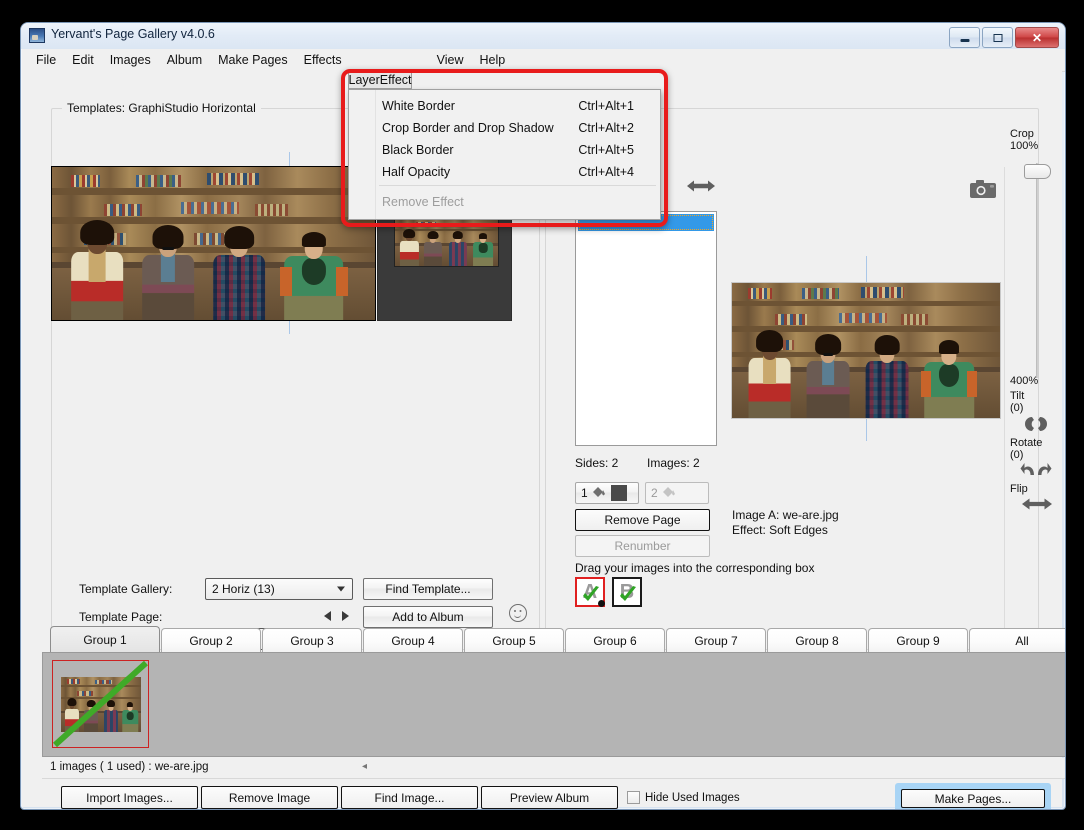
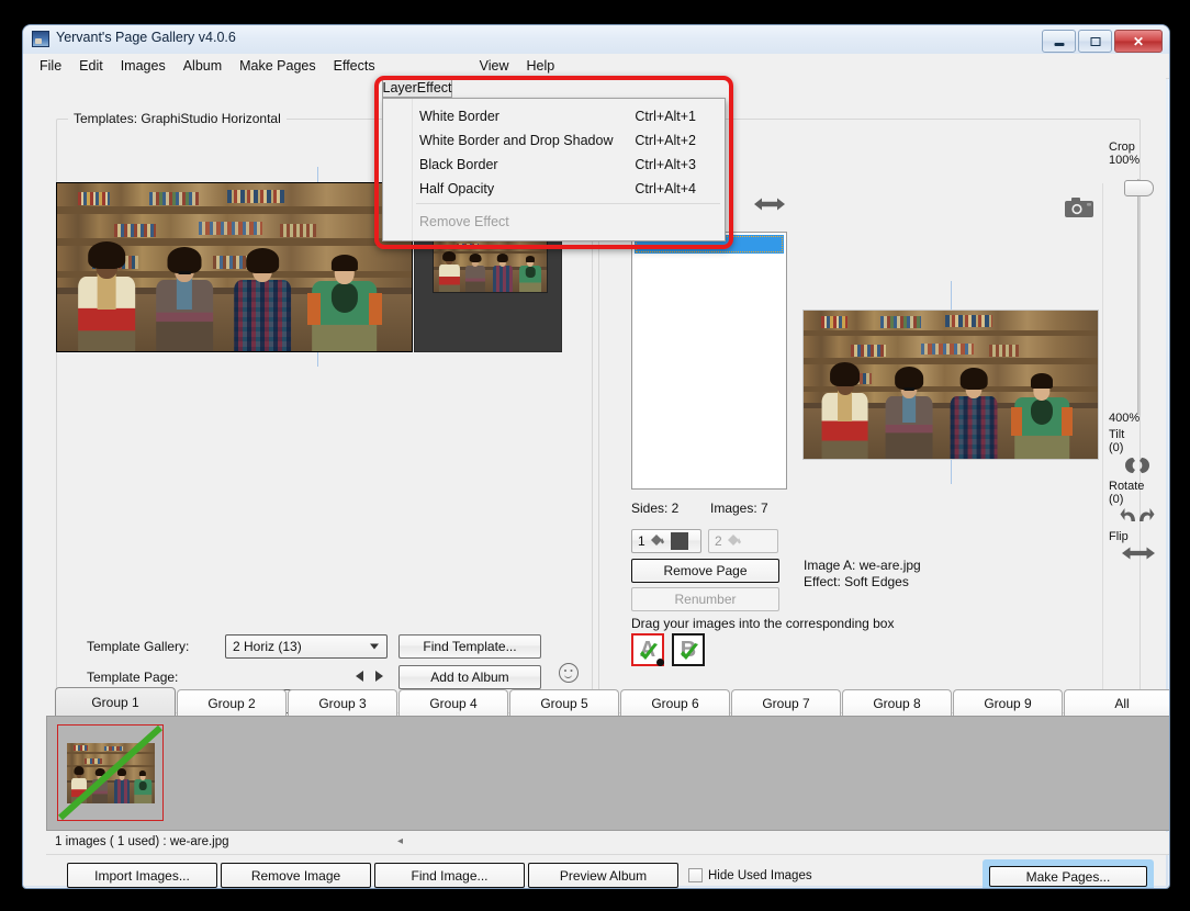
  Yervant's Page Gallery v4.0.6
  ✕
  File
  Edit
  Images
  Album
  Make Pages
  Effects
  View
  Help
  Templates: GraphiStudio Horizontal
  Template Gallery:
  2 Horiz (13)
  Find Template...
  Template Page:
  Add to Album
  Sides: 2
- Images: 2
+ Images: 7
  1
  2
  Remove Page
  Renumber
  Image A: we-are.jpg
  Effect: Soft Edges
  Drag your images into the corresponding box
  A
  B
  Crop
  100%
  400%
  Tilt
  (0)
  Rotate
  (0)
  Flip
  LayerEffect
  White Border
  Ctrl+Alt+1
- Crop Border and Drop Shadow
+ White Border and Drop Shadow
  Ctrl+Alt+2
  Black Border
- Ctrl+Alt+5
+ Ctrl+Alt+3
  Half Opacity
  Ctrl+Alt+4
  Remove Effect
  Group 1
  Group 2
  Group 3
  Group 4
  Group 5
  Group 6
  Group 7
  Group 8
  Group 9
  All
  1 images ( 1 used) : we-are.jpg
  ◂
  Import Images...
  Remove Image
  Find Image...
  Preview Album
  Hide Used Images
  Make Pages...
